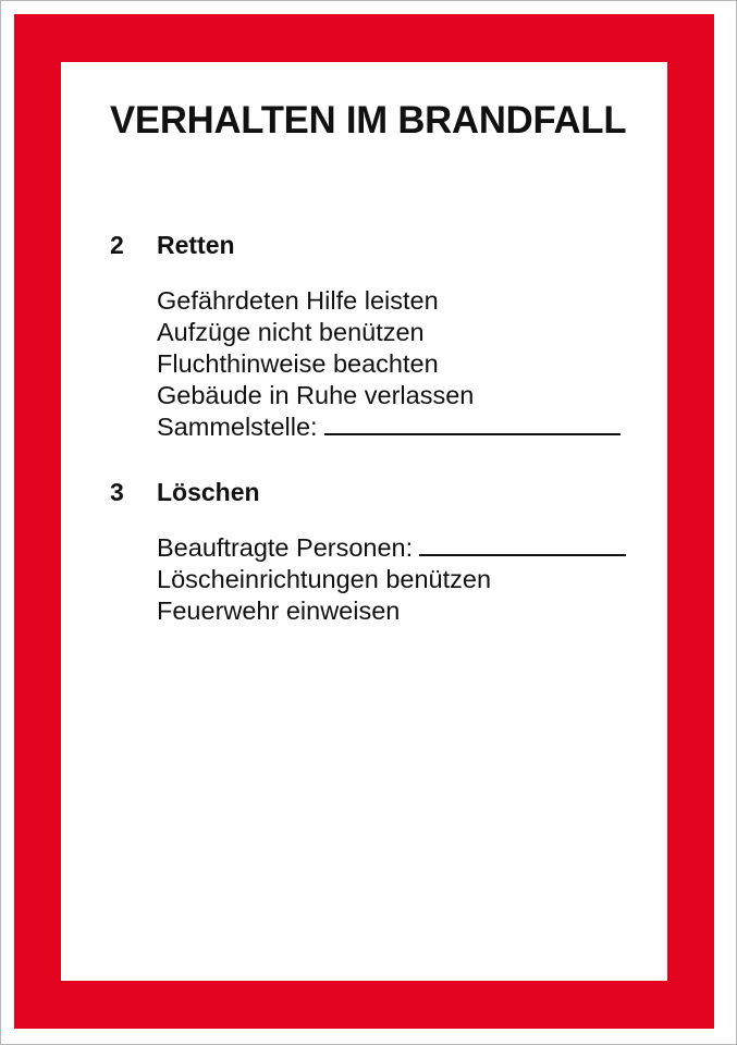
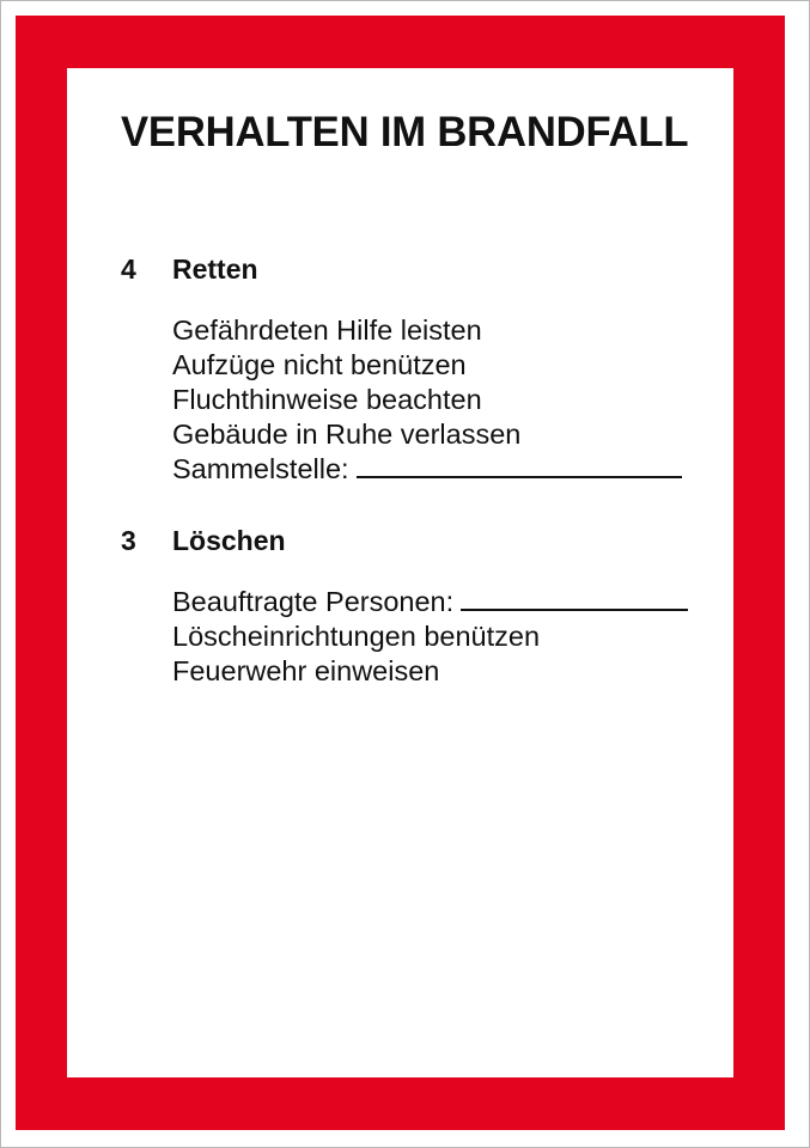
  VERHALTEN IM BRANDFALL
- 2
+ 4
  Retten
  Gefährdeten Hilfe leisten
  Aufzüge nicht benützen
  Fluchthinweise beachten
  Gebäude in Ruhe verlassen
  Sammelstelle:
  3
  Löschen
  Beauftragte Personen:
  Löscheinrichtungen benützen
  Feuerwehr einweisen
